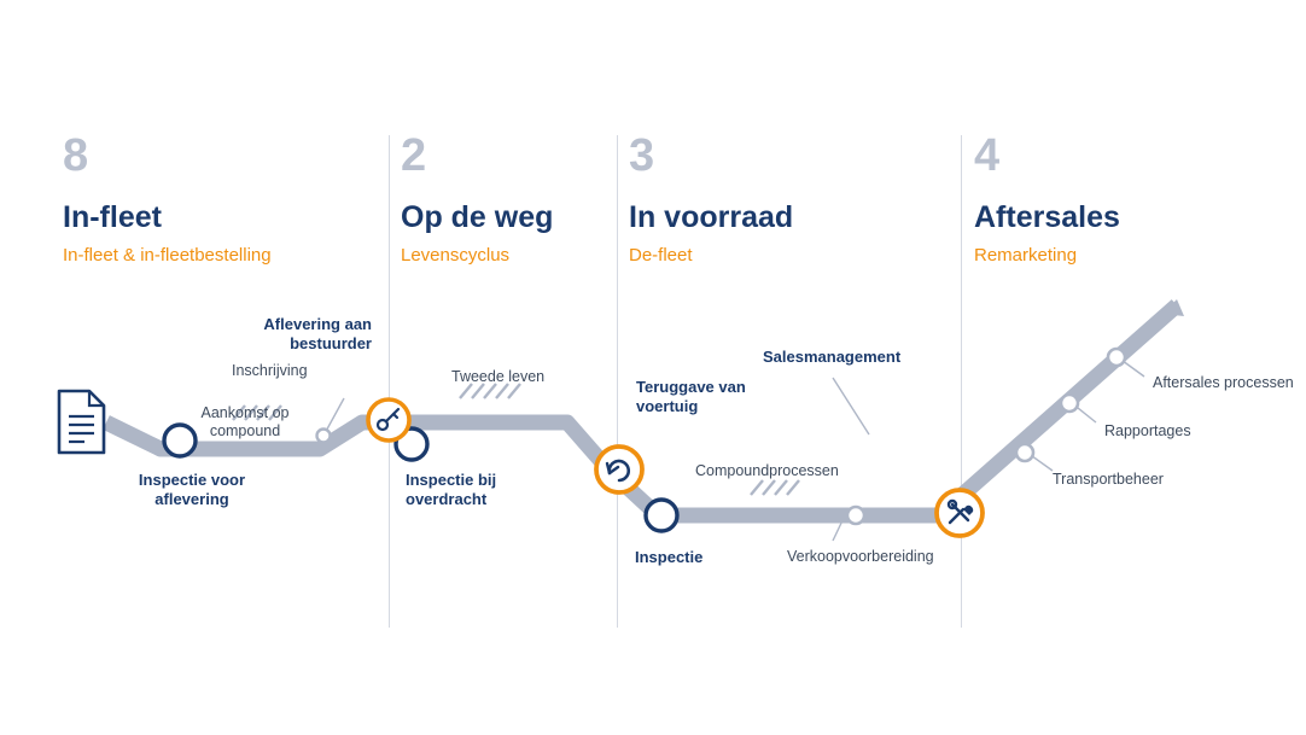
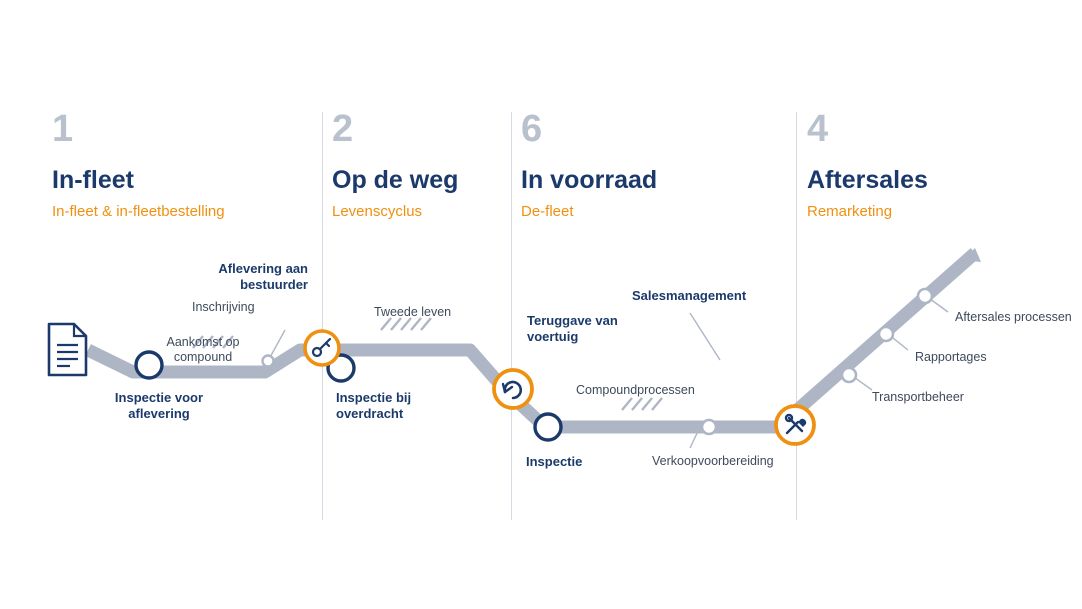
- 8
+ 1
  In-fleet
  In-fleet & in-fleetbestelling
  2
  Op de weg
  Levenscyclus
- 3
+ 6
  In voorraad
  De-fleet
  4
  Aftersales
  Remarketing
  Inspectie voor
  aflevering
  Aankomst op
  compound
  Inschrijving
  Aflevering aan
  bestuurder
  Inspectie bij
  overdracht
  Tweede leven
  Teruggave van
  voertuig
  Inspectie
  Compoundprocessen
  Verkoopvoorbereiding
  Salesmanagement
  Transportbeheer
  Rapportages
  Aftersales processen
